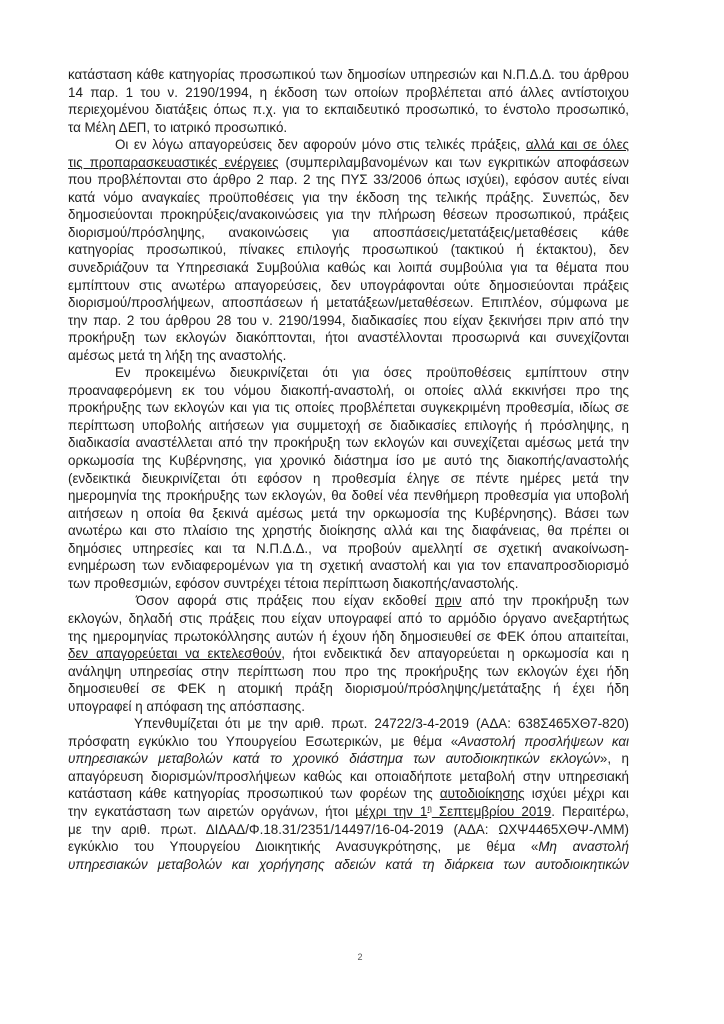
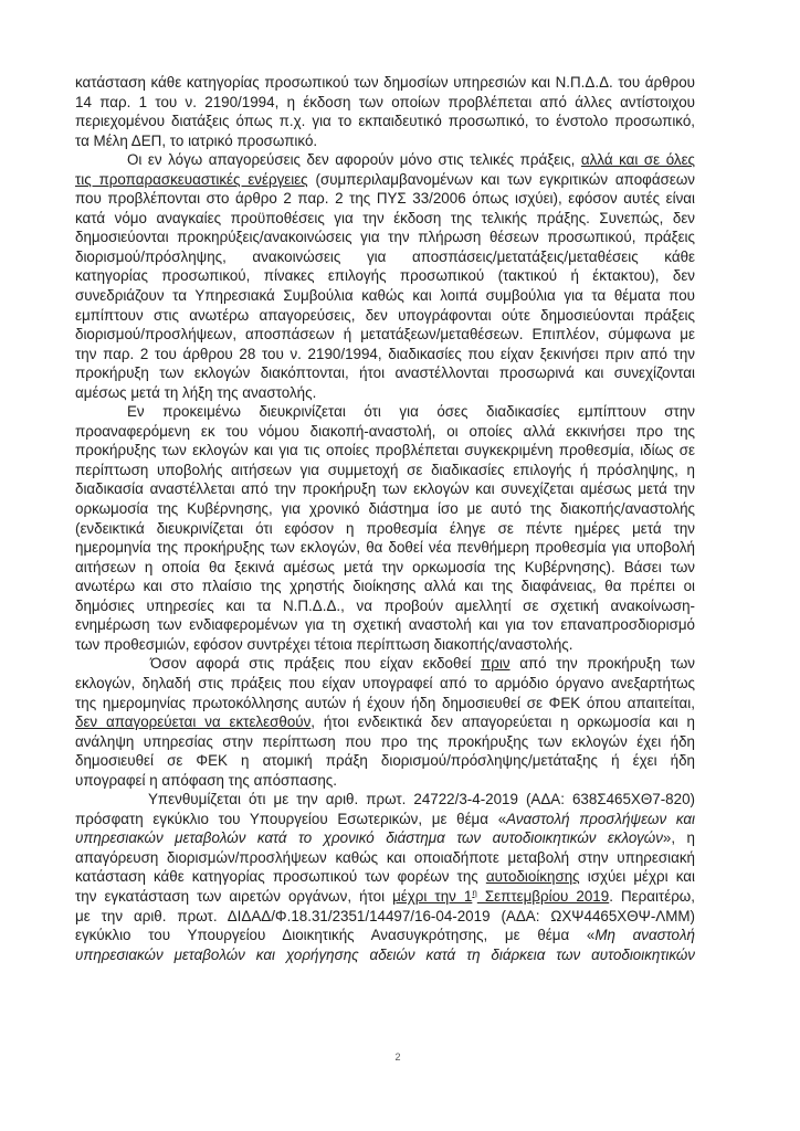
  κατάσταση κάθε κατηγορίας προσωπικού των δημοσίων υπηρεσιών και Ν.Π.Δ.Δ. του άρθρου
  14 παρ. 1 του ν. 2190/1994, η έκδοση των οποίων προβλέπεται από άλλες αντίστοιχου
  περιεχομένου διατάξεις όπως π.χ. για το εκπαιδευτικό προσωπικό, το ένστολο προσωπικό,
  τα Μέλη ΔΕΠ, το ιατρικό προσωπικό.
  Οι εν λόγω απαγορεύσεις δεν αφορούν μόνο στις τελικές πράξεις, αλλά και σε όλες
  τις προπαρασκευαστικές ενέργειες (συμπεριλαμβανομένων και των εγκριτικών αποφάσεων
  που προβλέπονται στο άρθρο 2 παρ. 2 της ΠΥΣ 33/2006 όπως ισχύει), εφόσον αυτές είναι
  κατά νόμο αναγκαίες προϋποθέσεις για την έκδοση της τελικής πράξης. Συνεπώς, δεν
  δημοσιεύονται προκηρύξεις/ανακοινώσεις για την πλήρωση θέσεων προσωπικού, πράξεις
  διορισμού/πρόσληψης, ανακοινώσεις για αποσπάσεις/μετατάξεις/μεταθέσεις κάθε
  κατηγορίας προσωπικού, πίνακες επιλογής προσωπικού (τακτικού ή έκτακτου), δεν
  συνεδριάζουν τα Υπηρεσιακά Συμβούλια καθώς και λοιπά συμβούλια για τα θέματα που
  εμπίπτουν στις ανωτέρω απαγορεύσεις, δεν υπογράφονται ούτε δημοσιεύονται πράξεις
  διορισμού/προσλήψεων, αποσπάσεων ή μετατάξεων/μεταθέσεων. Επιπλέον, σύμφωνα με
  την παρ. 2 του άρθρου 28 του ν. 2190/1994, διαδικασίες που είχαν ξεκινήσει πριν από την
  προκήρυξη των εκλογών διακόπτονται, ήτοι αναστέλλονται προσωρινά και συνεχίζονται
  αμέσως μετά τη λήξη της αναστολής.
- Εν προκειμένω διευκρινίζεται ότι για όσες προϋποθέσεις εμπίπτουν στην
+ Εν προκειμένω διευκρινίζεται ότι για όσες διαδικασίες εμπίπτουν στην
  προαναφερόμενη εκ του νόμου διακοπή-αναστολή, οι οποίες αλλά εκκινήσει προ της
  προκήρυξης των εκλογών και για τις οποίες προβλέπεται συγκεκριμένη προθεσμία, ιδίως σε
  περίπτωση υποβολής αιτήσεων για συμμετοχή σε διαδικασίες επιλογής ή πρόσληψης, η
  διαδικασία αναστέλλεται από την προκήρυξη των εκλογών και συνεχίζεται αμέσως μετά την
  ορκωμοσία της Κυβέρνησης, για χρονικό διάστημα ίσο με αυτό της διακοπής/αναστολής
  (ενδεικτικά διευκρινίζεται ότι εφόσον η προθεσμία έληγε σε πέντε ημέρες μετά την
  ημερομηνία της προκήρυξης των εκλογών, θα δοθεί νέα πενθήμερη προθεσμία για υποβολή
  αιτήσεων η οποία θα ξεκινά αμέσως μετά την ορκωμοσία της Κυβέρνησης). Βάσει των
  ανωτέρω και στο πλαίσιο της χρηστής διοίκησης αλλά και της διαφάνειας, θα πρέπει οι
  δημόσιες υπηρεσίες και τα Ν.Π.Δ.Δ., να προβούν αμελλητί σε σχετική ανακοίνωση-
  ενημέρωση των ενδιαφερομένων για τη σχετική αναστολή και για τον επαναπροσδιορισμό
  των προθεσμιών, εφόσον συντρέχει τέτοια περίπτωση διακοπής/αναστολής.
  Όσον αφορά στις πράξεις που είχαν εκδοθεί πριν από την προκήρυξη των
  εκλογών, δηλαδή στις πράξεις που είχαν υπογραφεί από το αρμόδιο όργανο ανεξαρτήτως
  της ημερομηνίας πρωτοκόλλησης αυτών ή έχουν ήδη δημοσιευθεί σε ΦΕΚ όπου απαιτείται,
  δεν απαγορεύεται να εκτελεσθούν, ήτοι ενδεικτικά δεν απαγορεύεται η ορκωμοσία και η
  ανάληψη υπηρεσίας στην περίπτωση που προ της προκήρυξης των εκλογών έχει ήδη
  δημοσιευθεί σε ΦΕΚ η ατομική πράξη διορισμού/πρόσληψης/μετάταξης ή έχει ήδη
  υπογραφεί η απόφαση της απόσπασης.
  Υπενθυμίζεται ότι με την αριθ. πρωτ. 24722/3-4-2019 (ΑΔΑ: 638Σ465ΧΘ7-820)
  πρόσφατη εγκύκλιο του Υπουργείου Εσωτερικών, με θέμα «Αναστολή προσλήψεων και
  υπηρεσιακών μεταβολών κατά το χρονικό διάστημα των αυτοδιοικητικών εκλογών», η
  απαγόρευση διορισμών/προσλήψεων καθώς και οποιαδήποτε μεταβολή στην υπηρεσιακή
  κατάσταση κάθε κατηγορίας προσωπικού των φορέων της αυτοδιοίκησης ισχύει μέχρι και
  την εγκατάσταση των αιρετών οργάνων, ήτοι μέχρι την 1η Σεπτεμβρίου 2019. Περαιτέρω,
  με την αριθ. πρωτ. ΔΙΔΑΔ/Φ.18.31/2351/14497/16-04-2019 (ΑΔΑ: ΩΧΨ4465ΧΘΨ-ΛΜΜ)
  εγκύκλιο του Υπουργείου Διοικητικής Ανασυγκρότησης, με θέμα «Μη αναστολή
  υπηρεσιακών μεταβολών και χορήγησης αδειών κατά τη διάρκεια των αυτοδιοικητικών
  2
